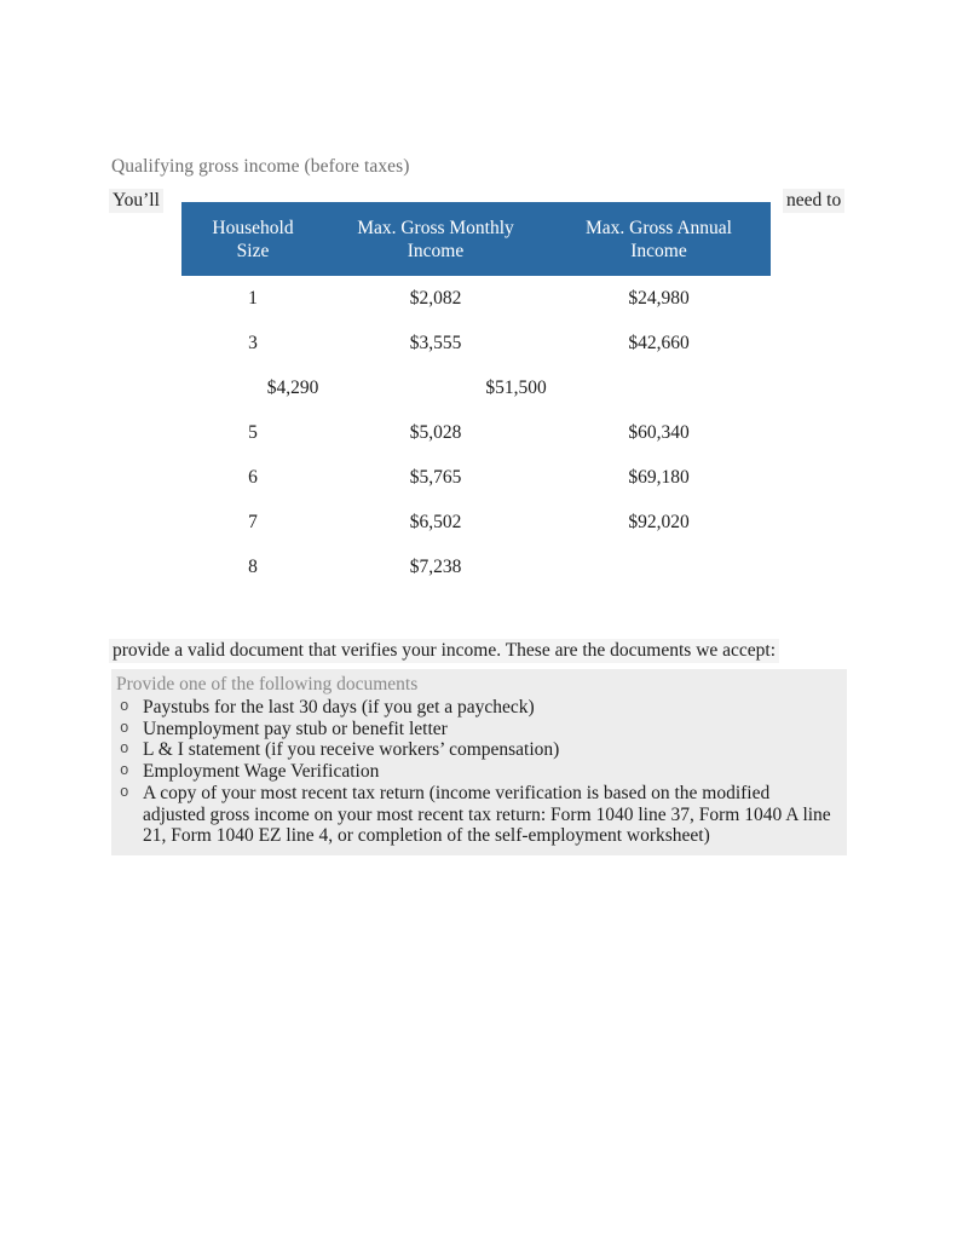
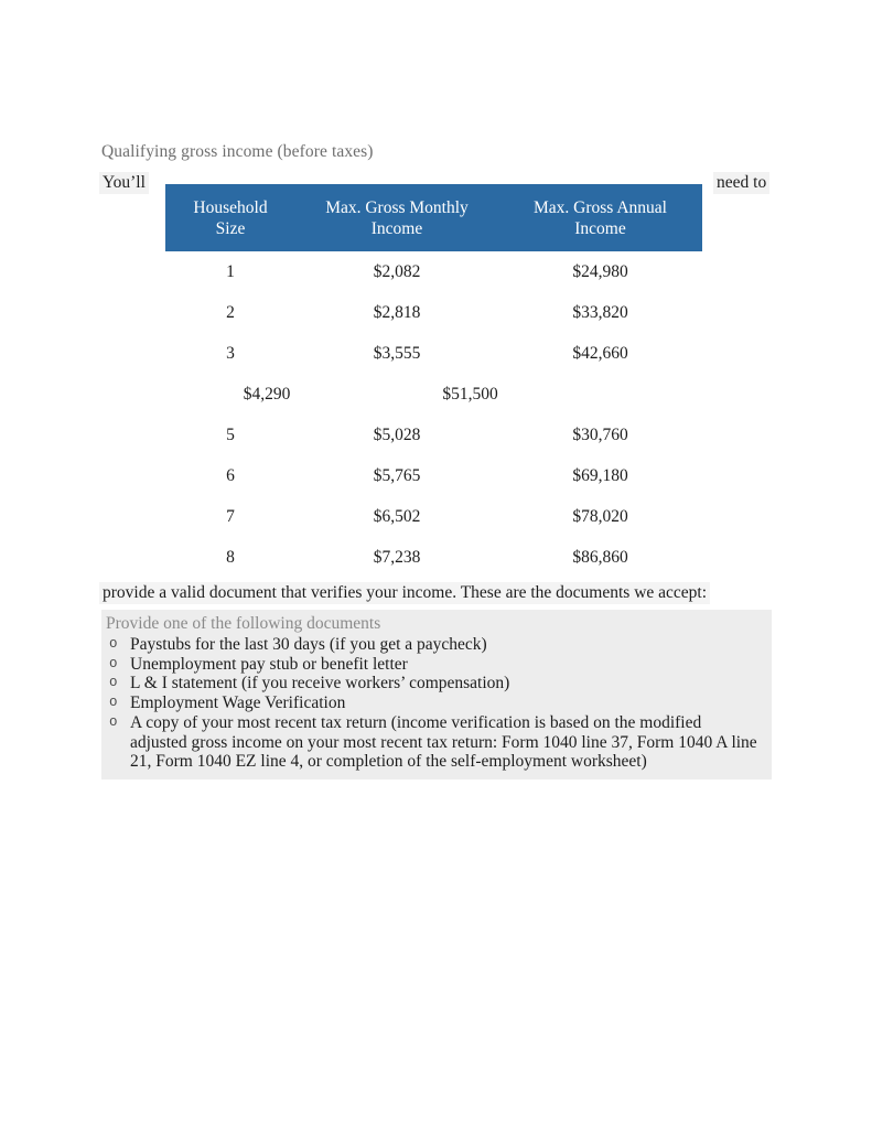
  Qualifying gross income (before taxes)
  You’ll
  need to
  Household
  Size
  Max. Gross Monthly
  Income
  Max. Gross Annual
  Income
  1
  $2,082
  $24,980
+ 2
+ $2,818
+ $33,820
  3
  $3,555
  $42,660
  $4,290
  $51,500
  5
  $5,028
- $60,340
+ $30,760
  6
  $5,765
  $69,180
  7
  $6,502
- $92,020
+ $78,020
  8
  $7,238
+ $86,860
  provide a valid document that verifies your income. These are the documents we accept:
  Provide one of the following documents
  o
  Paystubs for the last 30 days (if you get a paycheck)
  o
  Unemployment pay stub or benefit letter
  o
  L & I statement (if you receive workers’ compensation)
  o
  Employment Wage Verification
  o
  A copy of your most recent tax return (income verification is based on the modified adjusted gross income on your most recent tax return: Form 1040 line 37, Form 1040 A line 21, Form 1040 EZ line 4, or completion of the self-employment worksheet)
